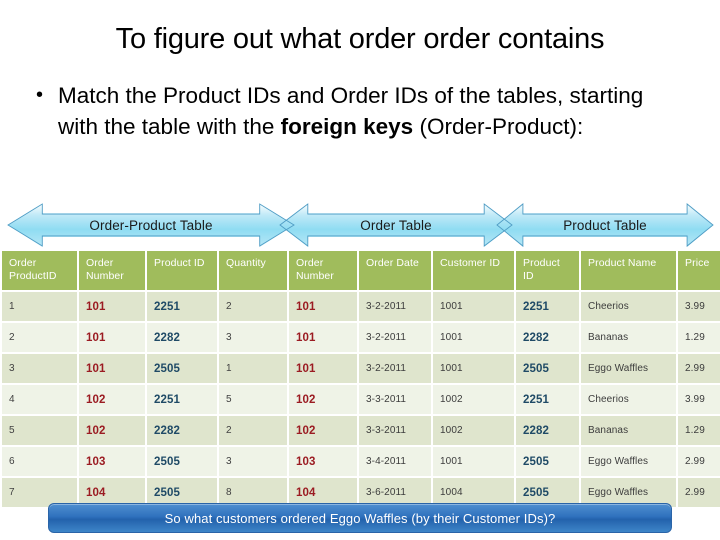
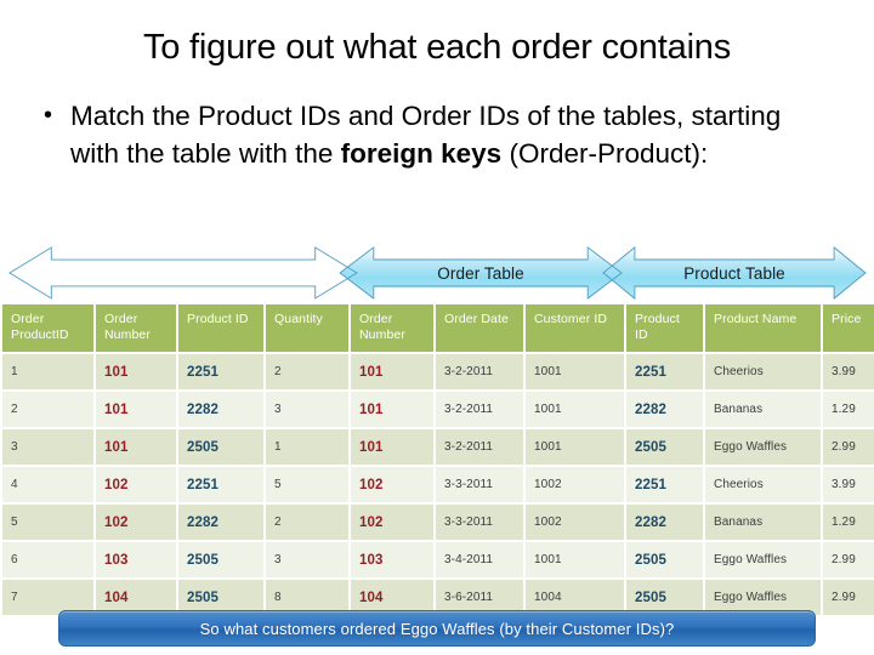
- To figure out what order order contains
+ To figure out what each order contains
  •
  Match the Product IDs and Order IDs of the tables, starting with the table with the foreign keys (Order-Product):
- Order-Product Table
  Order Table
  Product Table
  Order ProductID	Order Number	Product ID	Quantity	Order Number	Order Date	Customer ID	Product ID	Product Name	Price
  1	101	2251	2	101	3-2-2011	1001	2251	Cheerios	3.99
  2	101	2282	3	101	3-2-2011	1001	2282	Bananas	1.29
  3	101	2505	1	101	3-2-2011	1001	2505	Eggo Waffles	2.99
  4	102	2251	5	102	3-3-2011	1002	2251	Cheerios	3.99
  5	102	2282	2	102	3-3-2011	1002	2282	Bananas	1.29
  6	103	2505	3	103	3-4-2011	1001	2505	Eggo Waffles	2.99
  7	104	2505	8	104	3-6-2011	1004	2505	Eggo Waffles	2.99
  So what customers ordered Eggo Waffles (by their Customer IDs)?
